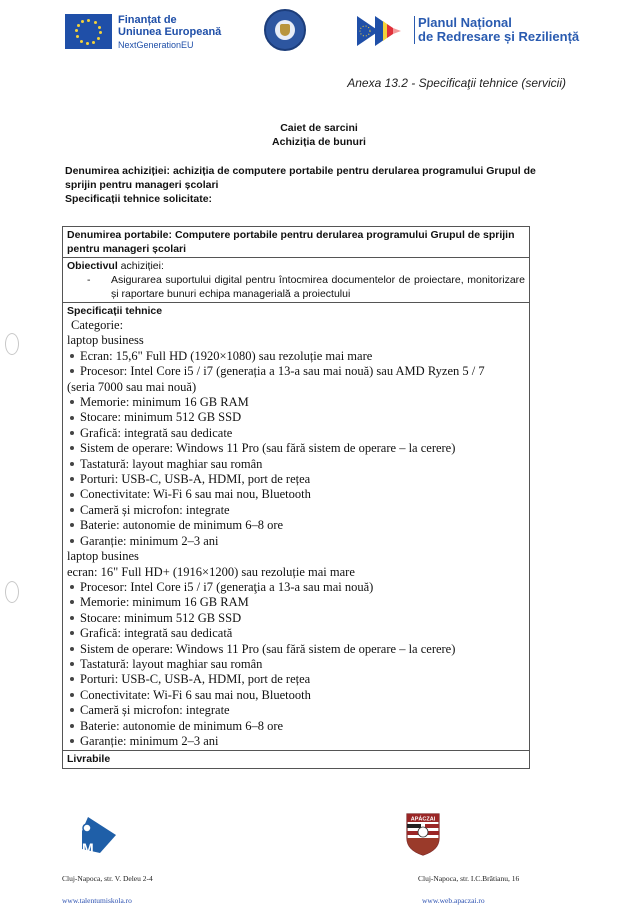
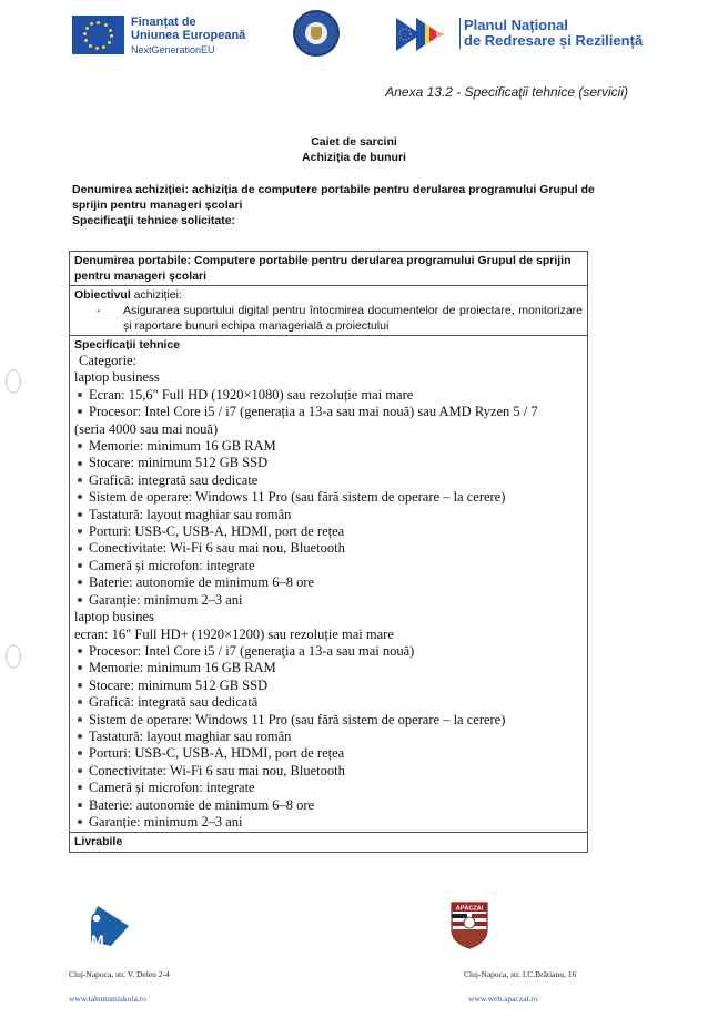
  Finanțat de
  Uniunea Europeană
  NextGenerationEU
  Planul Național
  de Redresare și Reziliență
  Anexa 13.2 - Specificaţii tehnice (servicii)
  Caiet de sarcini
  Achiziția de bunuri
  Denumirea achiziției: achiziția de computere portabile pentru derularea programului Grupul de sprijin pentru manageri școlari
  Specificații tehnice solicitate:
  Denumirea portabile: Computere portabile pentru derularea programului Grupul de sprijin pentru manageri școlari
  Obiectivul achiziției:
  -
  Asigurarea suportului digital pentru întocmirea documentelor de proiectare, monitorizare și raportare bunuri echipa managerială a proiectului
  Specificații tehnice
  Categorie:
  laptop business
  Ecran: 15,6" Full HD (1920×1080) sau rezoluție mai mare
  Procesor: Intel Core i5 / i7 (generația a 13-a sau mai nouă) sau AMD Ryzen 5 / 7
- (seria 7000 sau mai nouă)
+ (seria 4000 sau mai nouă)
  Memorie: minimum 16 GB RAM
  Stocare: minimum 512 GB SSD
  Grafică: integrată sau dedicate
  Sistem de operare: Windows 11 Pro (sau fără sistem de operare – la cerere)
  Tastatură: layout maghiar sau român
  Porturi: USB-C, USB-A, HDMI, port de rețea
  Conectivitate: Wi-Fi 6 sau mai nou, Bluetooth
  Cameră și microfon: integrate
  Baterie: autonomie de minimum 6–8 ore
  Garanție: minimum 2–3 ani
  laptop busines
- ecran: 16" Full HD+ (1916×1200) sau rezoluție mai mare
+ ecran: 16" Full HD+ (1920×1200) sau rezoluție mai mare
  Procesor: Intel Core i5 / i7 (generaţia a 13-a sau mai nouă)
  Memorie: minimum 16 GB RAM
  Stocare: minimum 512 GB SSD
  Grafică: integrată sau dedicată
  Sistem de operare: Windows 11 Pro (sau fără sistem de operare – la cerere)
  Tastatură: layout maghiar sau român
  Porturi: USB-C, USB-A, HDMI, port de rețea
  Conectivitate: Wi-Fi 6 sau mai nou, Bluetooth
  Cameră și microfon: integrate
  Baterie: autonomie de minimum 6–8 ore
  Garanție: minimum 2–3 ani
  Livrabile
  M
  Cluj-Napoca, str. V. Deleu 2-4
  www.talentumiskola.ro
  Cluj-Napoca, str. I.C.Brătianu, 16
  www.web.apaczai.ro
